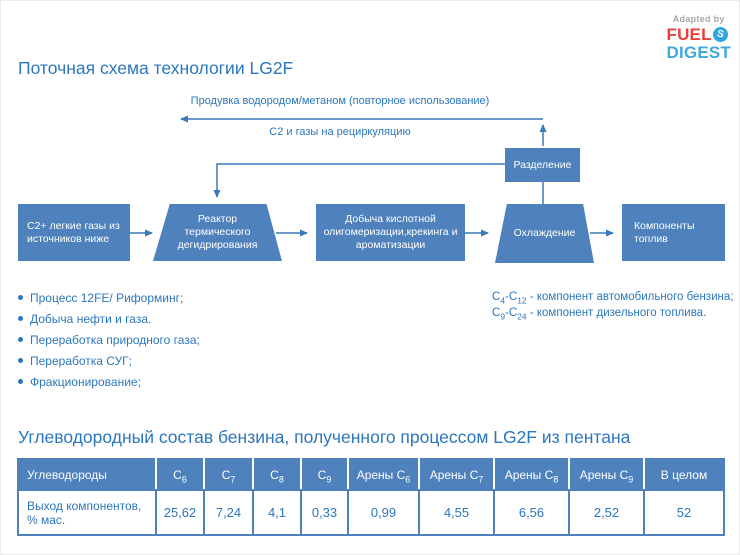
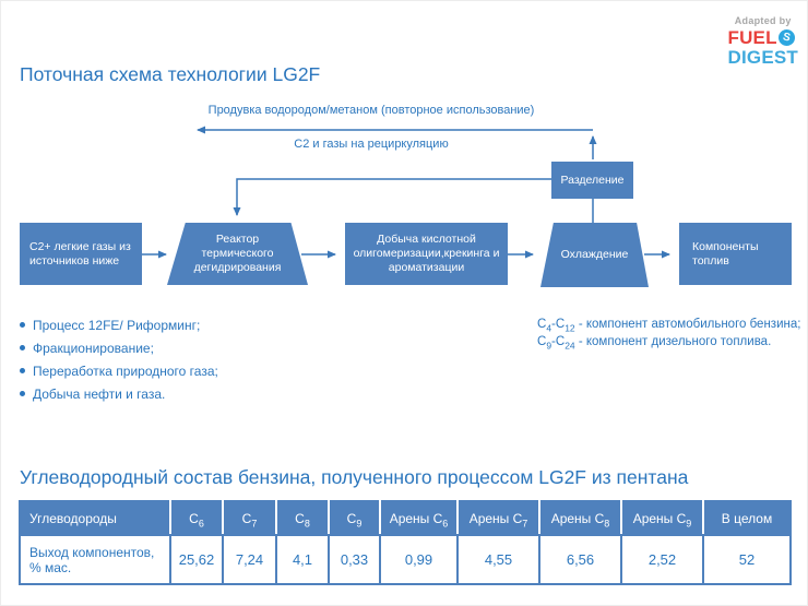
  Adapted by
  FUEL
  DIGEST
  Поточная схема технологии LG2F
  Углеводородный состав бензина, полученного процессом LG2F из пентана
  Продувка водородом/метаном (повторное использование)
  С2 и газы на рециркуляцию
  С2+ легкие газы из источников ниже
  Реактор термического дегидрирования
  Добыча кислотной олигомеризации,крекинга и ароматизации
  Разделение
  Охлаждение
  Компоненты топлив
  Процесс 12FE/ Риформинг;
- Добыча нефти и газа.
+ Фракционирование;
  Переработка природного газа;
- Переработка СУГ;
- Фракционирование;
+ Добыча нефти и газа.
  C4-C12 - компонент автомобильного бензина;
  C9-C24 - компонент дизельного топлива.
  Углеводороды	C6	C7	C8	C9	Арены C6	Арены C7	Арены C8	Арены C9	В целом
  Выход компонентов, % мас.	25,62	7,24	4,1	0,33	0,99	4,55	6,56	2,52	52
